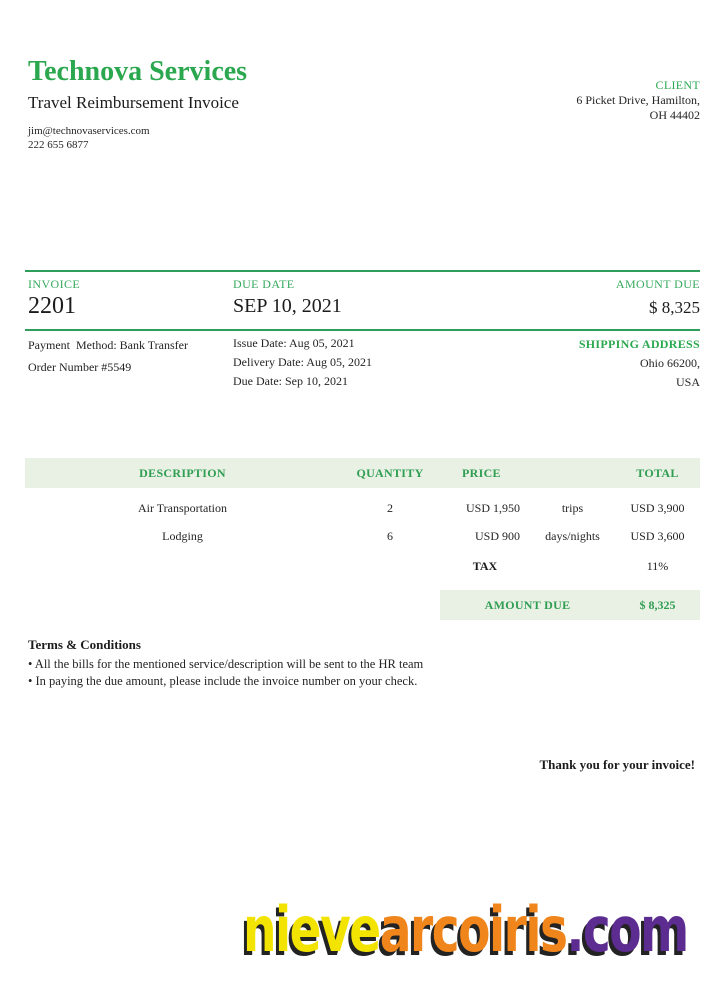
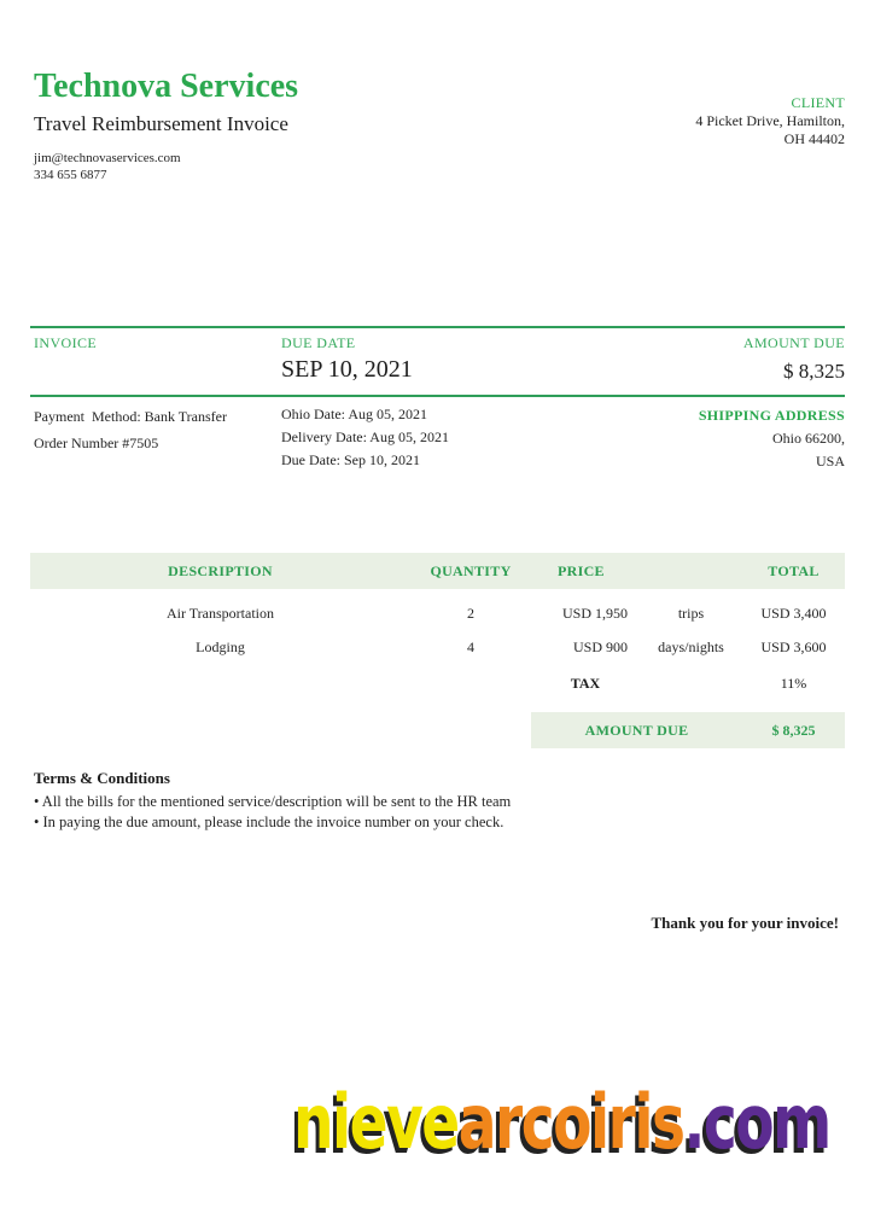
  Technova Services
  Travel Reimbursement Invoice
  jim@technovaservices.com
- 222 655 6877
+ 334 655 6877
  CLIENT
- 6 Picket Drive, Hamilton,
+ 4 Picket Drive, Hamilton,
  OH 44402
  INVOICE
- 2201
  DUE DATE
  SEP 10, 2021
  AMOUNT DUE
  $ 8,325
  Payment Method: Bank Transfer
- Order Number #5549
+ Order Number #7505
- Issue Date: Aug 05, 2021
+ Ohio Date: Aug 05, 2021
  Delivery Date: Aug 05, 2021
  Due Date: Sep 10, 2021
  SHIPPING ADDRESS
  Ohio 66200,
  USA
  DESCRIPTION
  QUANTITY
  PRICE
  TOTAL
  Air Transportation
  2
  USD 1,950
  trips
- USD 3,900
+ USD 3,400
  Lodging
- 6
+ 4
  USD 900
  days/nights
  USD 3,600
  TAX
  11%
  AMOUNT DUE
  $ 8,325
  Terms & Conditions
  • All the bills for the mentioned service/description will be sent to the HR team
  • In paying the due amount, please include the invoice number on your check.
  Thank you for your invoice!
  nievearcoiris.com
